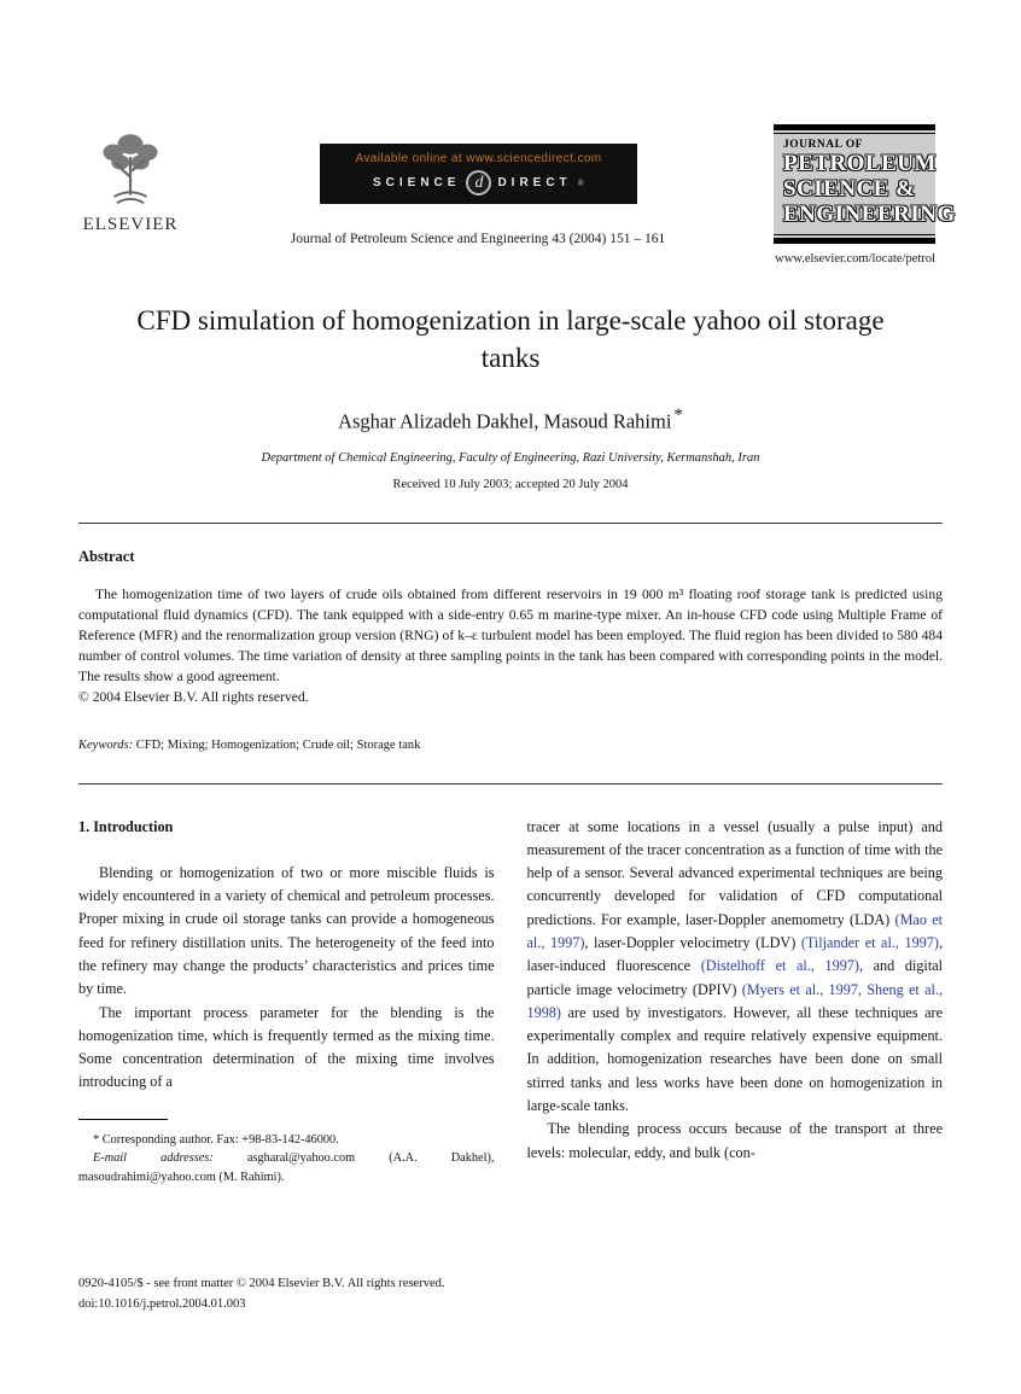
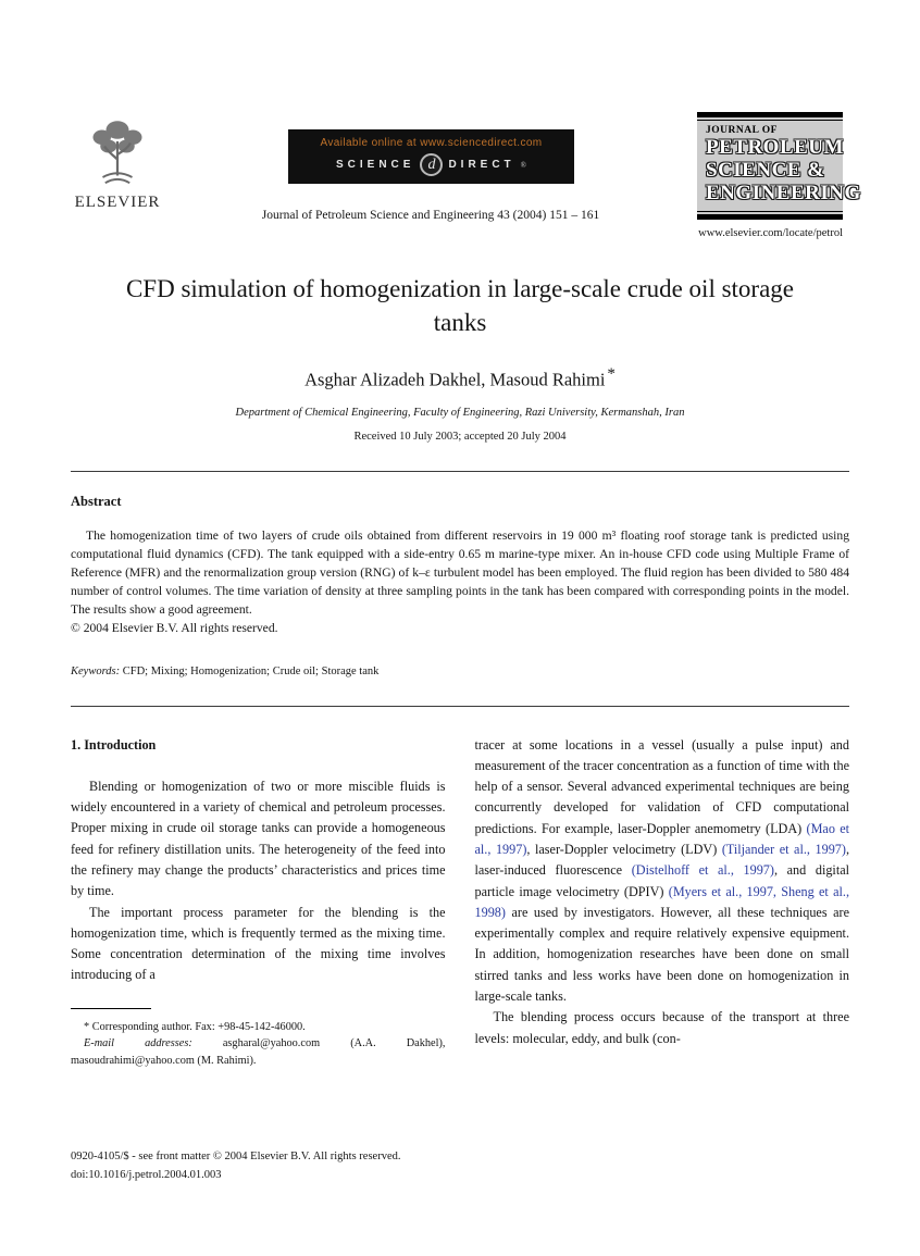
  ELSEVIER
  Available online at www.sciencedirect.com
  SCIENCE
  d
  DIRECT
  ®
  Journal of Petroleum Science and Engineering 43 (2004) 151 – 161
  JOURNAL OF
  PETROLEUM
  SCIENCE &
  ENGINEERING
  www.elsevier.com/locate/petrol
- CFD simulation of homogenization in large-scale yahoo oil storage tanks
+ CFD simulation of homogenization in large-scale crude oil storage tanks
  Asghar Alizadeh Dakhel, Masoud Rahimi *
  Department of Chemical Engineering, Faculty of Engineering, Razi University, Kermanshah, Iran
  Received 10 July 2003; accepted 20 July 2004
  Abstract
  The homogenization time of two layers of crude oils obtained from different reservoirs in 19 000 m³ floating roof storage tank is predicted using computational fluid dynamics (CFD). The tank equipped with a side-entry 0.65 m marine-type mixer. An in-house CFD code using Multiple Frame of Reference (MFR) and the renormalization group version (RNG) of k–ε turbulent model has been employed. The fluid region has been divided to 580 484 number of control volumes. The time variation of density at three sampling points in the tank has been compared with corresponding points in the model. The results show a good agreement.
  © 2004 Elsevier B.V. All rights reserved.
  Keywords: CFD; Mixing; Homogenization; Crude oil; Storage tank
  1. Introduction
  Blending or homogenization of two or more miscible fluids is widely encountered in a variety of chemical and petroleum processes. Proper mixing in crude oil storage tanks can provide a homogeneous feed for refinery distillation units. The heterogeneity of the feed into the refinery may change the products’ characteristics and prices time by time.
  The important process parameter for the blending is the homogenization time, which is frequently termed as the mixing time. Some concentration determination of the mixing time involves introducing of a
- * Corresponding author. Fax: +98-83-142-46000.
+ * Corresponding author. Fax: +98-45-142-46000.
  E-mail addresses: asgharal@yahoo.com (A.A. Dakhel), masoudrahimi@yahoo.com (M. Rahimi).
  tracer at some locations in a vessel (usually a pulse input) and measurement of the tracer concentration as a function of time with the help of a sensor. Several advanced experimental techniques are being concurrently developed for validation of CFD computational predictions. For example, laser-Doppler anemometry (LDA) (Mao et al., 1997), laser-Doppler velocimetry (LDV) (Tiljander et al., 1997), laser-induced fluorescence (Distelhoff et al., 1997), and digital particle image velocimetry (DPIV) (Myers et al., 1997, Sheng et al., 1998) are used by investigators. However, all these techniques are experimentally complex and require relatively expensive equipment. In addition, homogenization researches have been done on small stirred tanks and less works have been done on homogenization in large-scale tanks.
  The blending process occurs because of the transport at three levels: molecular, eddy, and bulk (con-
  0920-4105/$ - see front matter © 2004 Elsevier B.V. All rights reserved.
  doi:10.1016/j.petrol.2004.01.003
